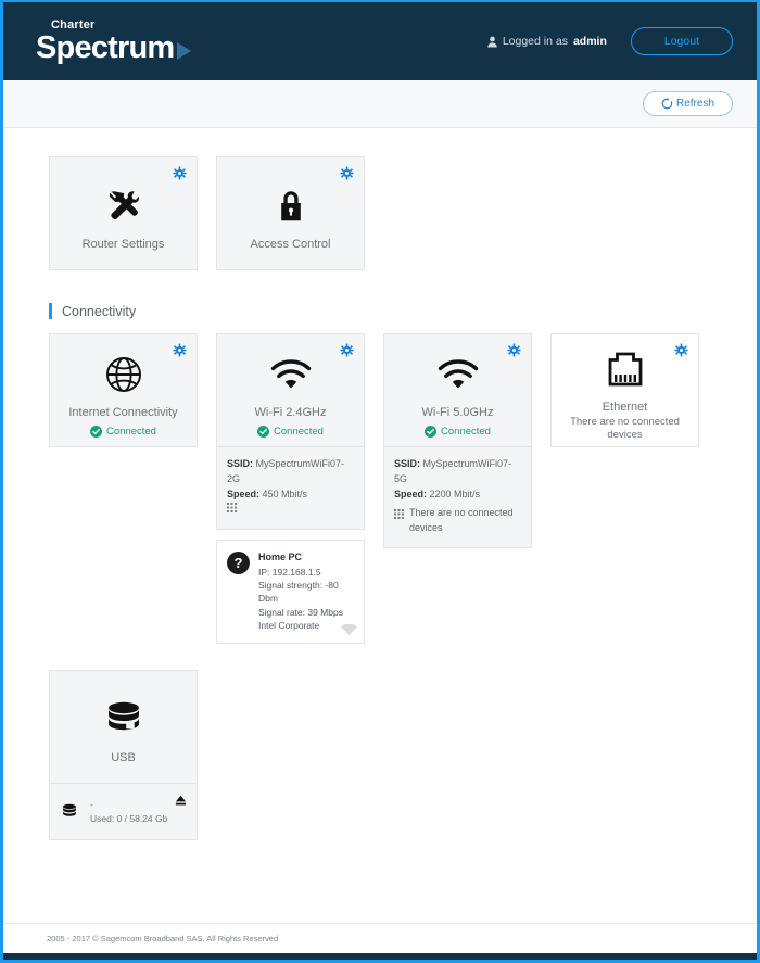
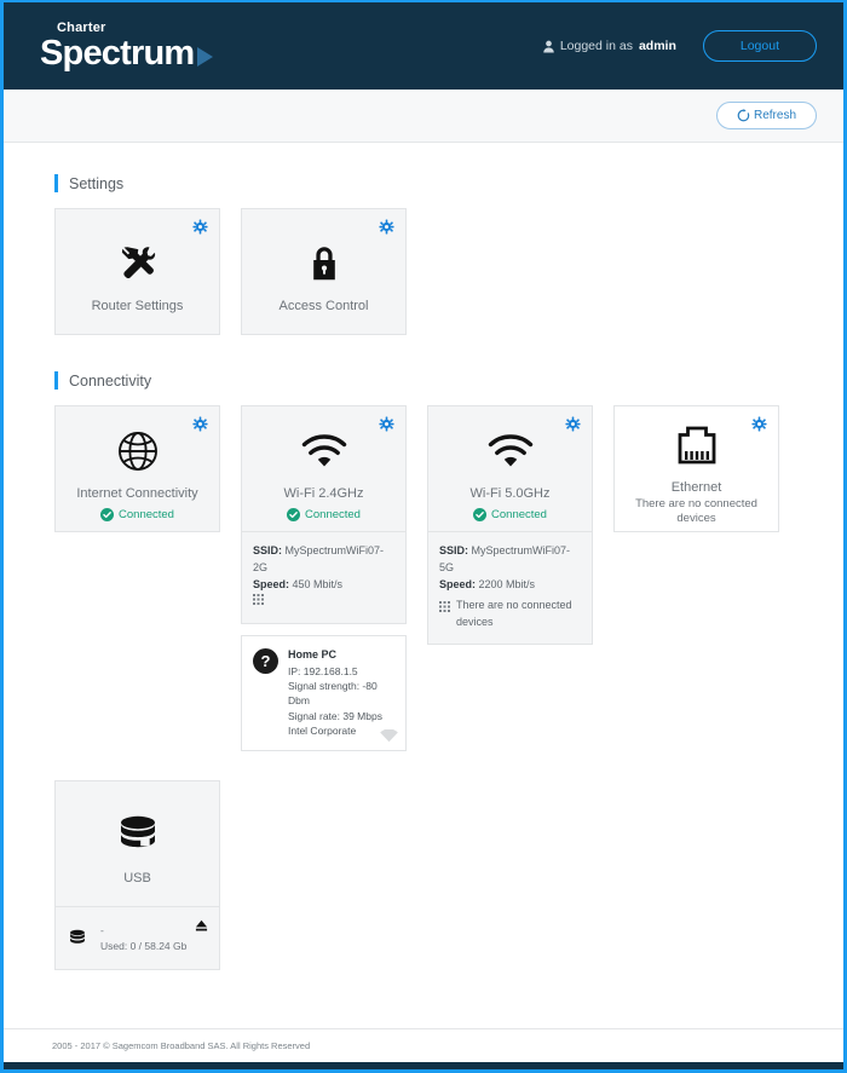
  Charter
  Spectrum
  Logged in as
  admin
  Logout
  Refresh
+ Settings
  Router Settings
  Access Control
  Connectivity
  Internet Connectivity
  Connected
  Wi-Fi 2.4GHz
  Connected
  SSID: MySpectrumWiFi07-2G
  Speed: 450 Mbit/s
  ?
  Home PC
  IP: 192.168.1.5
  Signal strength: -80 Dbm
  Signal rate: 39 Mbps
  Intel Corporate
  Wi-Fi 5.0GHz
  Connected
  SSID: MySpectrumWiFi07-5G
  Speed: 2200 Mbit/s
  There are no connected devices
  Ethernet
  There are no connected devices
  USB
  -
  Used: 0 / 58.24 Gb
  2005 - 2017 © Sagemcom Broadband SAS. All Rights Reserved
